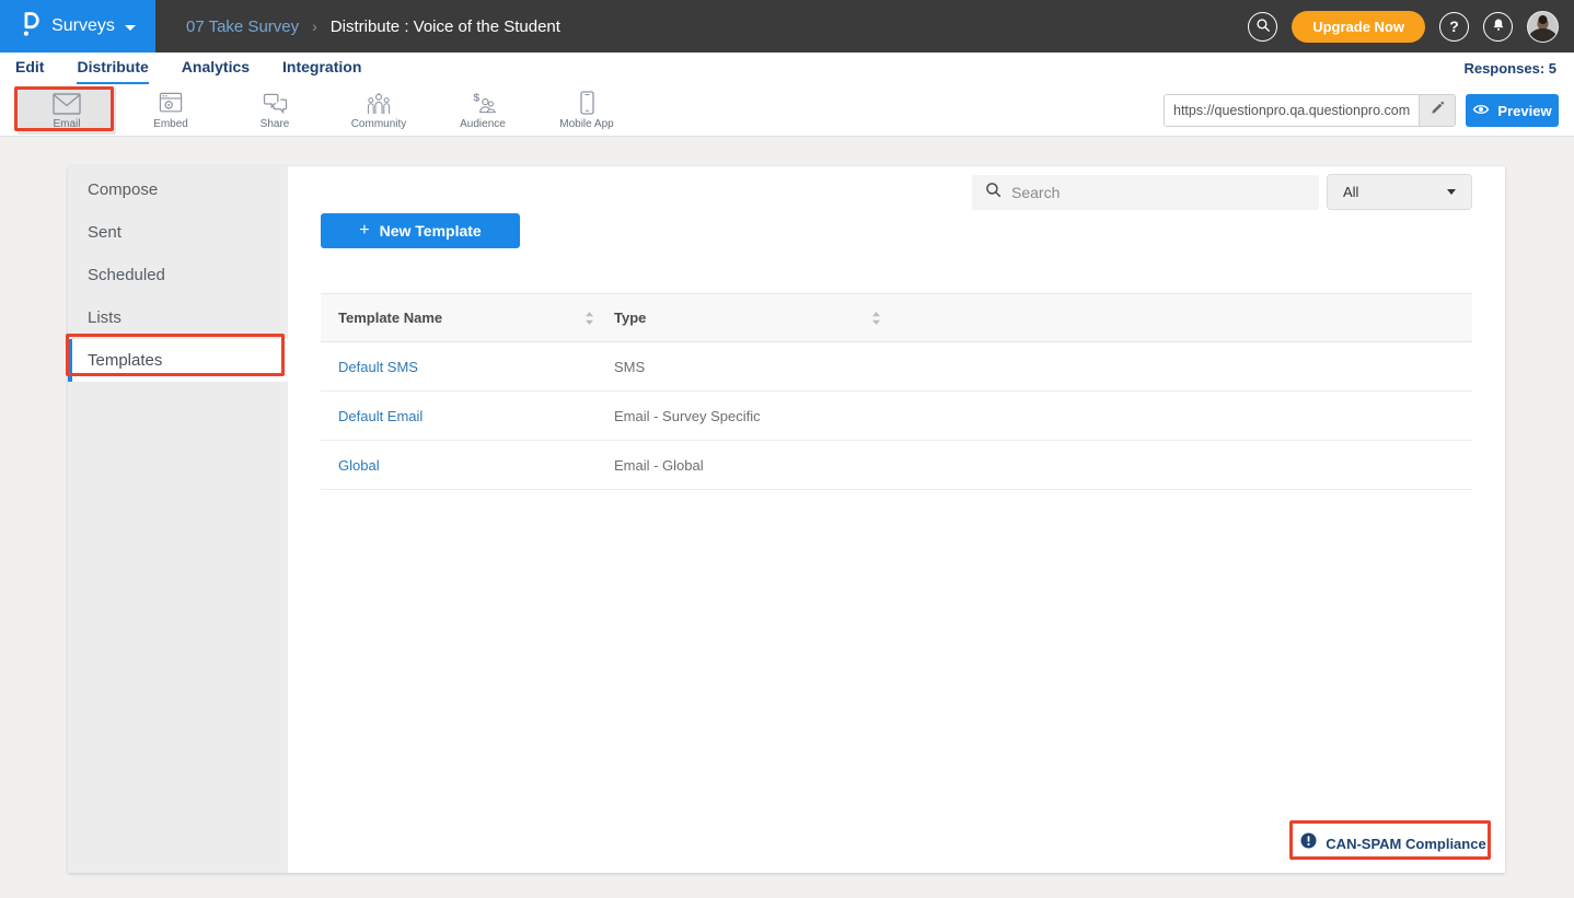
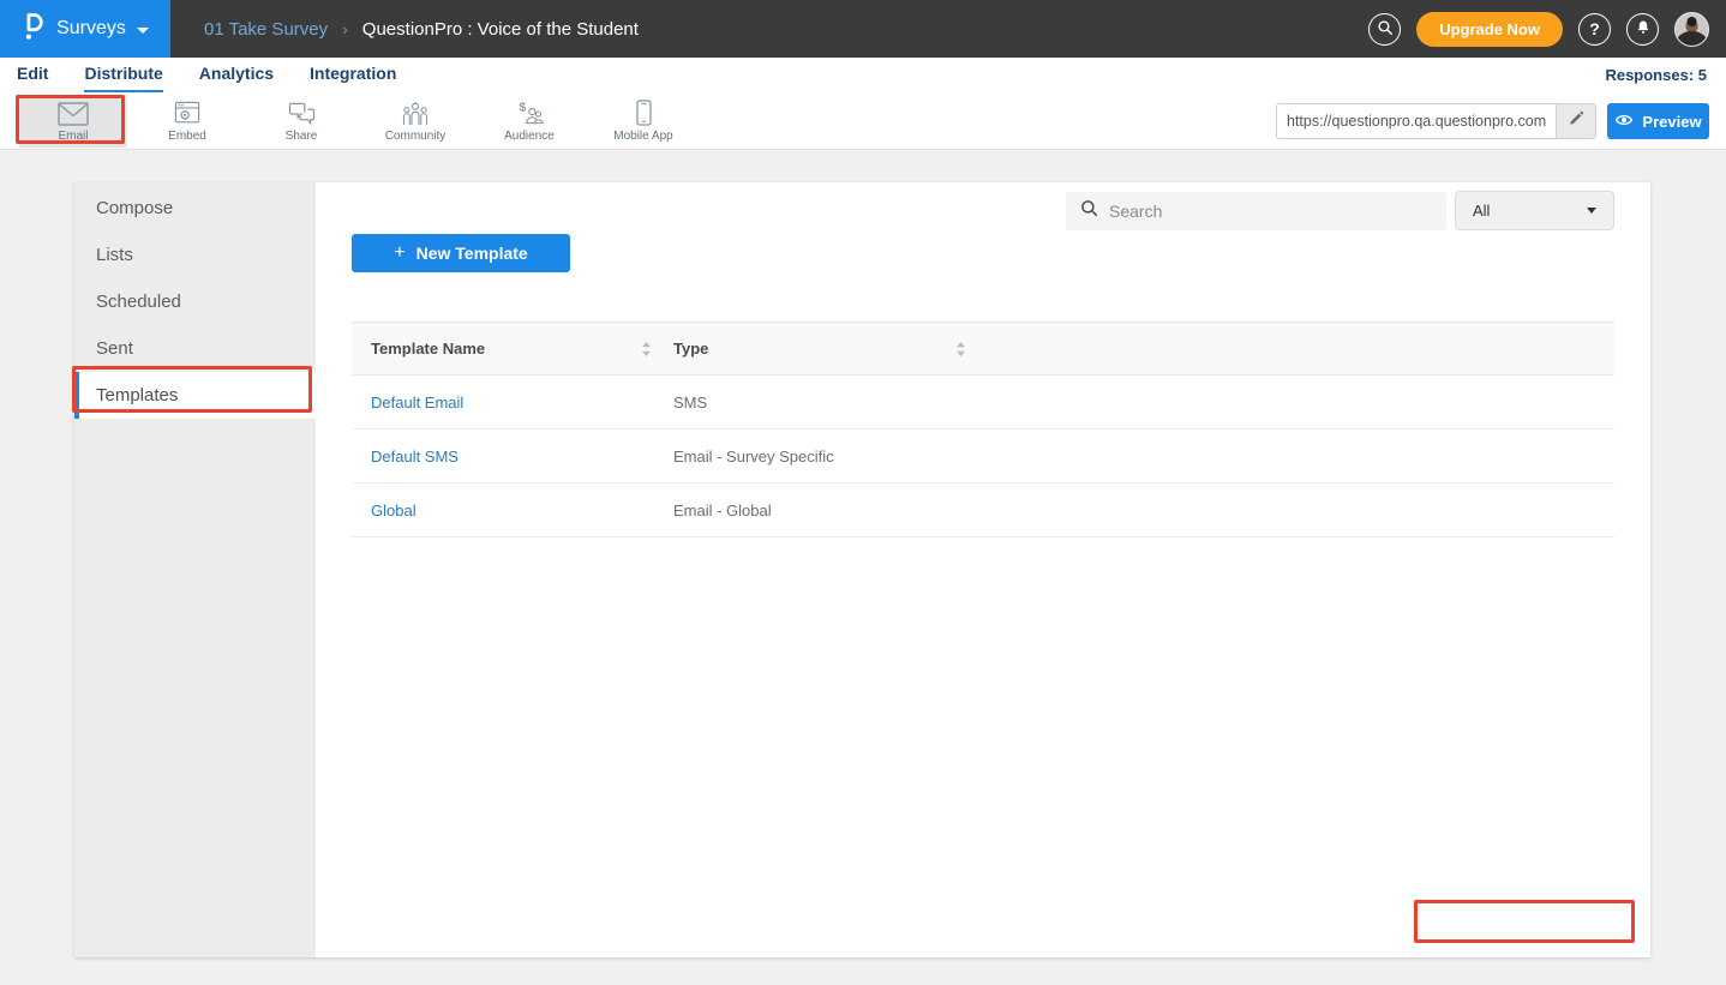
  Surveys
- 07 Take Survey
+ 01 Take Survey
  ›
- Distribute : Voice of the Student
+ QuestionPro : Voice of the Student
  Upgrade Now
  ?
  Edit
  Distribute
  Analytics
  Integration
  Responses: 5
  Email
  Embed
  Share
  Community
  $
  Audience
  Mobile App
  https://questionpro.qa.questionpro.com
  Preview
  Compose
- Sent
+ Lists
  Scheduled
- Lists
+ Sent
  Templates
  Search
  All
  +
  New Template
  Template Name
  Type
- Default SMS
+ Default Email
  SMS
- Default Email
+ Default SMS
  Email - Survey Specific
  Global
  Email - Global
- CAN-SPAM Compliance
